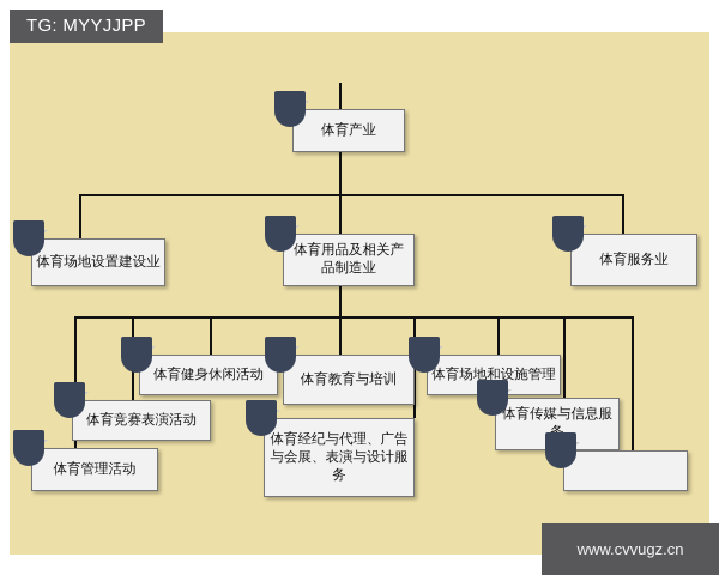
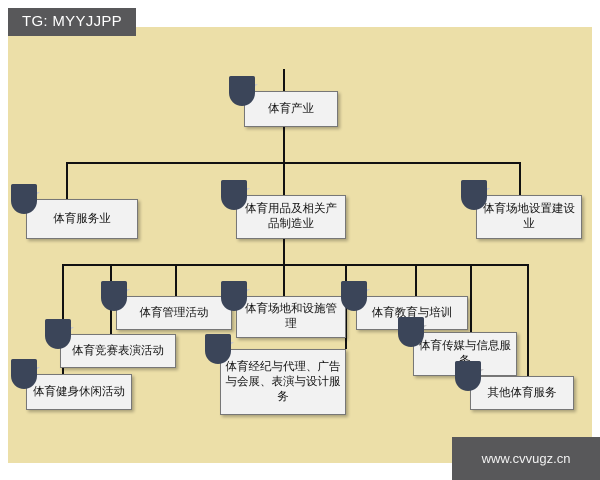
  体育产业
- 体育场地设置建设业
+ 体育服务业
  体育用品及相关产品制造业
- 体育服务业
+ 体育场地设置建设业
- 体育管理活动
+ 体育健身休闲活动
  体育竞赛表演活动
- 体育健身休闲活动
+ 体育管理活动
- 体育教育与培训
+ 体育场地和设施管理
  体育经纪与代理、广告与会展、表演与设计服务
- 体育场地和设施管理
+ 体育教育与培训
  体育传媒与信息服
+ 其他体育服务
  TG: MYYJJPP
  www.cvvugz.cn
